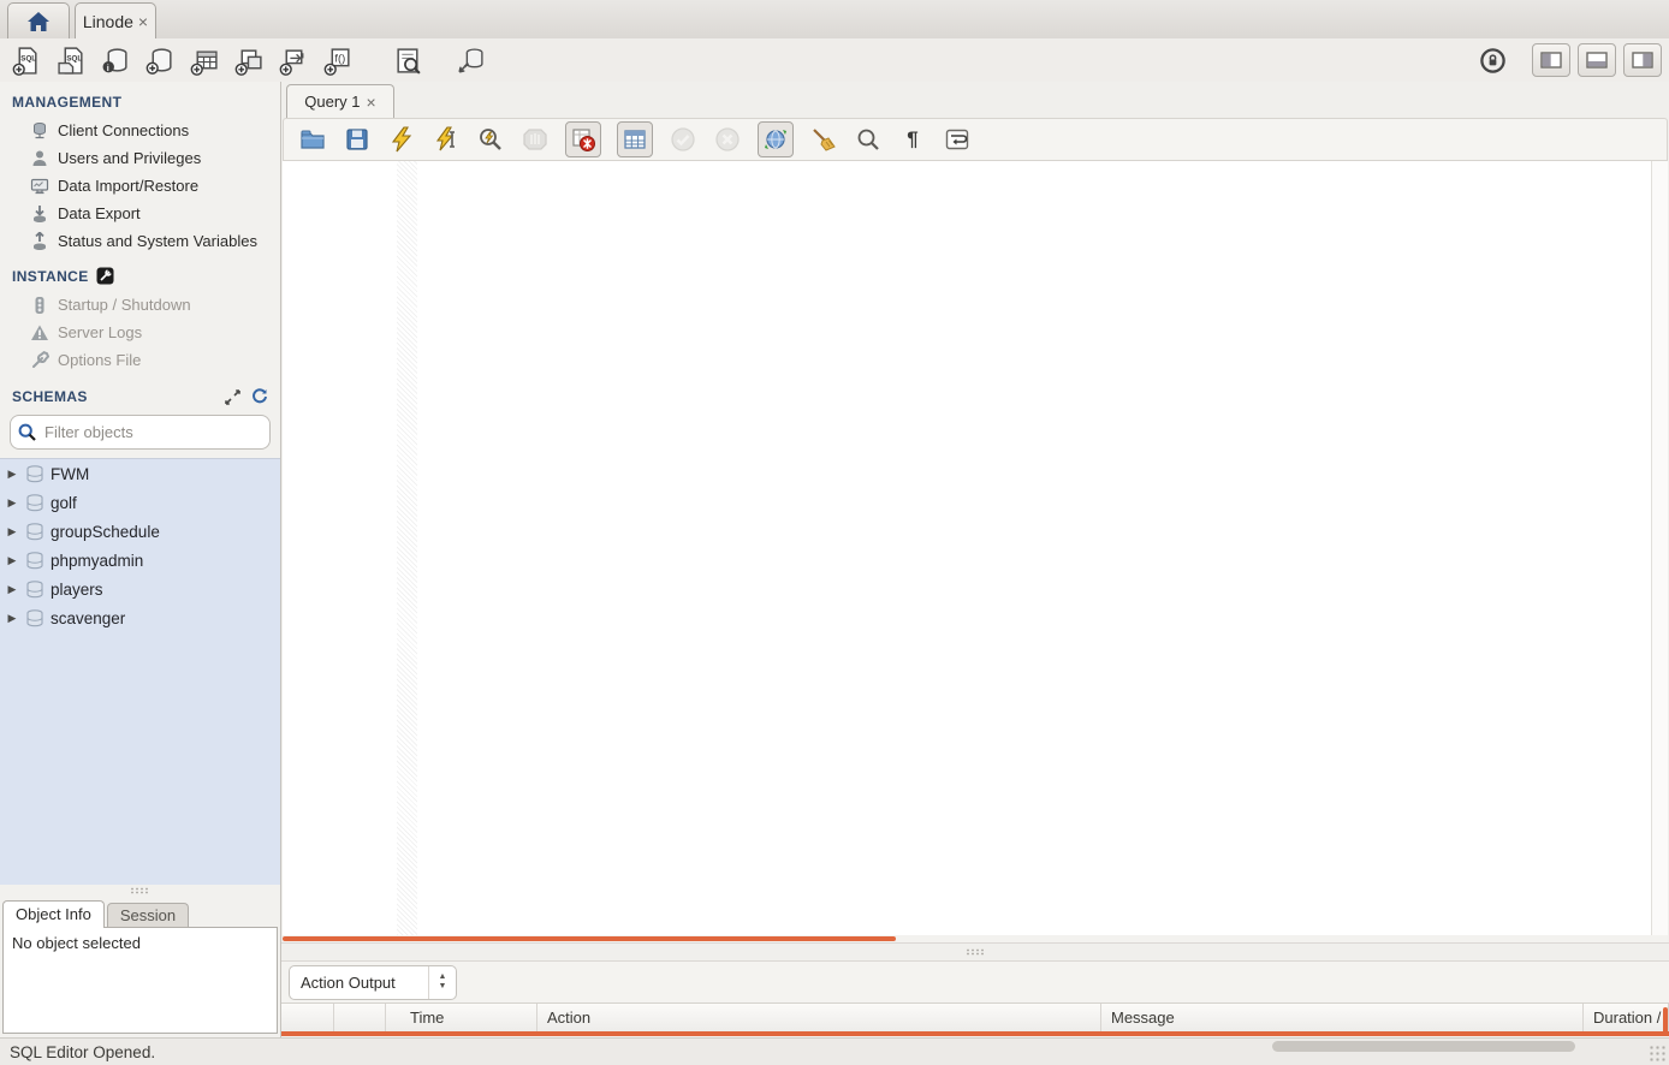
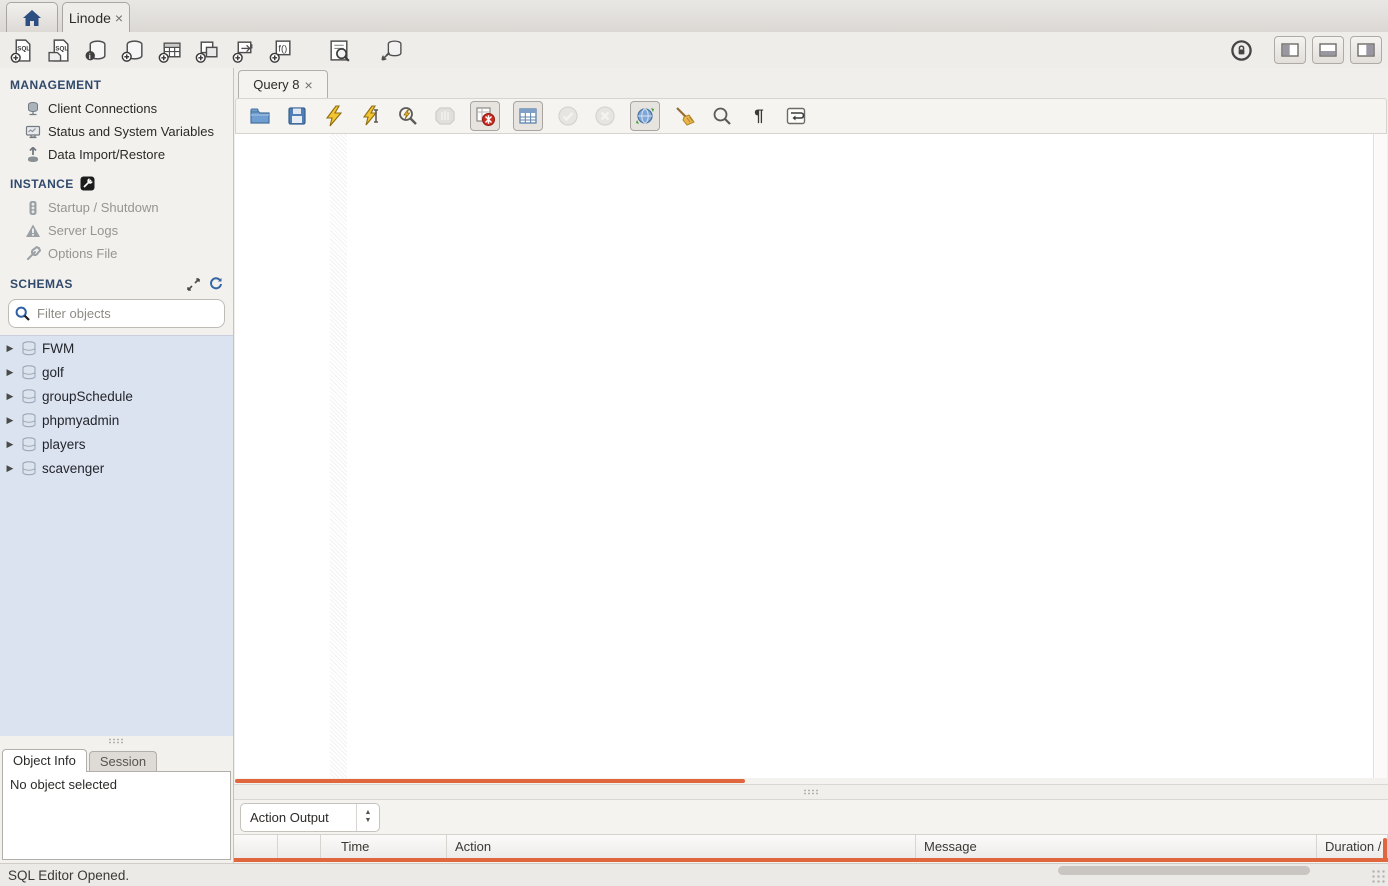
  Linode
  ×
  i
  f()
  MANAGEMENT
  Client Connections
- Users and Privileges
- Data Import/Restore
+ Status and System Variables
- Data Export
- Status and System Variables
+ Data Import/Restore
  INSTANCE
  Startup / Shutdown
  Server Logs
  Options File
  SCHEMAS
  Filter objects
  ▶
  FWM
  ▶
  golf
  ▶
  groupSchedule
  ▶
  phpmyadmin
  ▶
  players
  ▶
  scavenger
  Object Info
  Session
  No object selected
- Query 1
+ Query 8
  ×
  ¶
  Action Output
  Time
  Action
  Message
  SQL Editor Opened.
